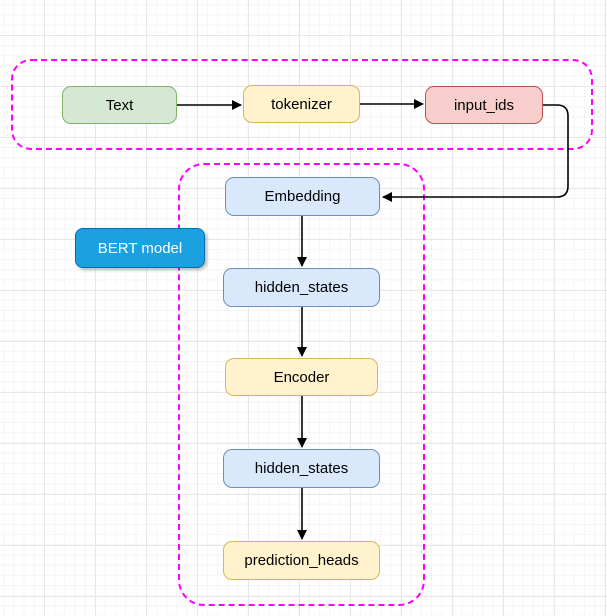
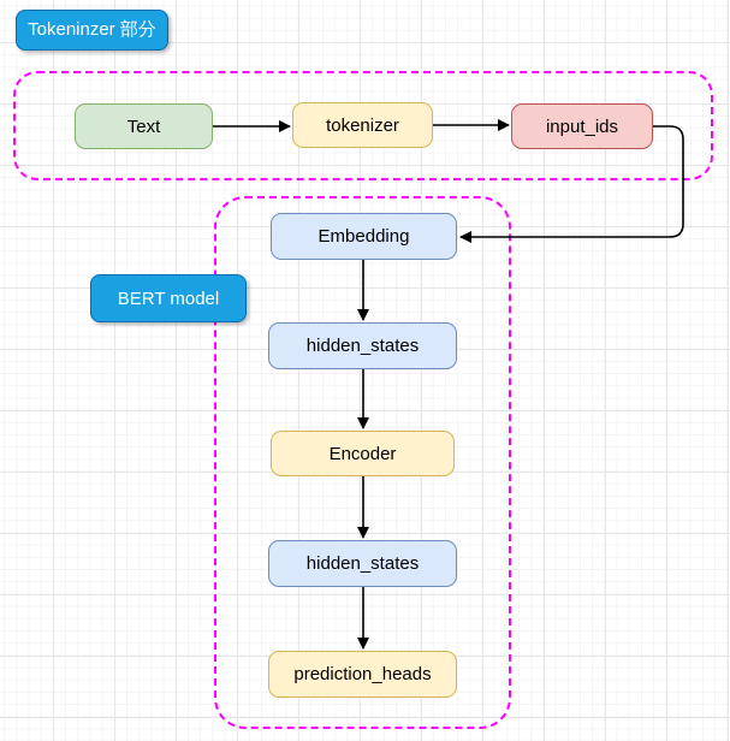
+ Tokeninzer 部分
  BERT model
  Text
  tokenizer
  input_ids
  Embedding
  hidden_states
  Encoder
  hidden_states
  prediction_heads
